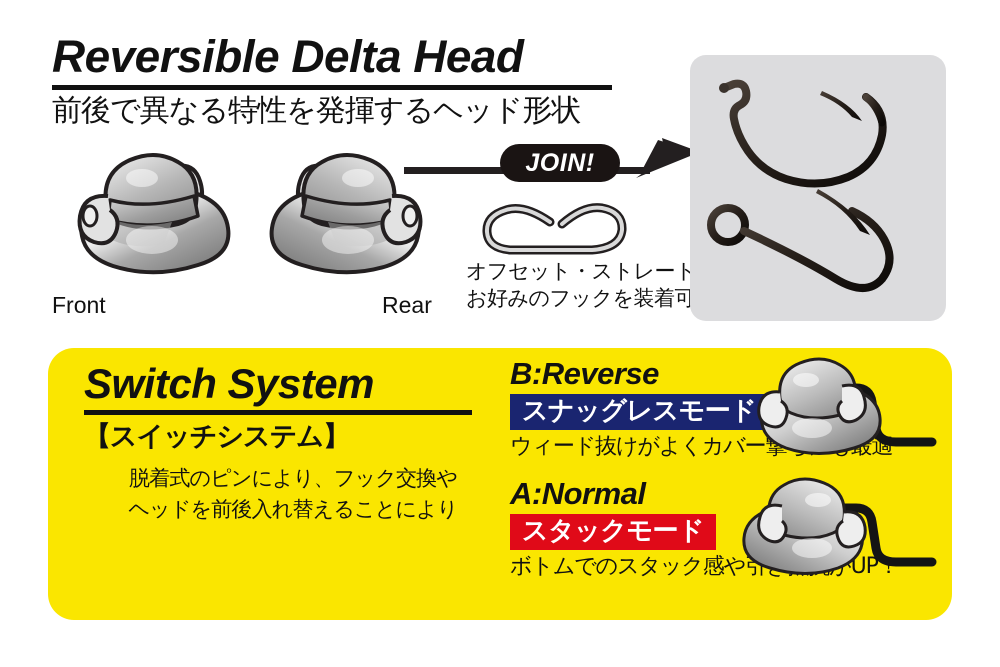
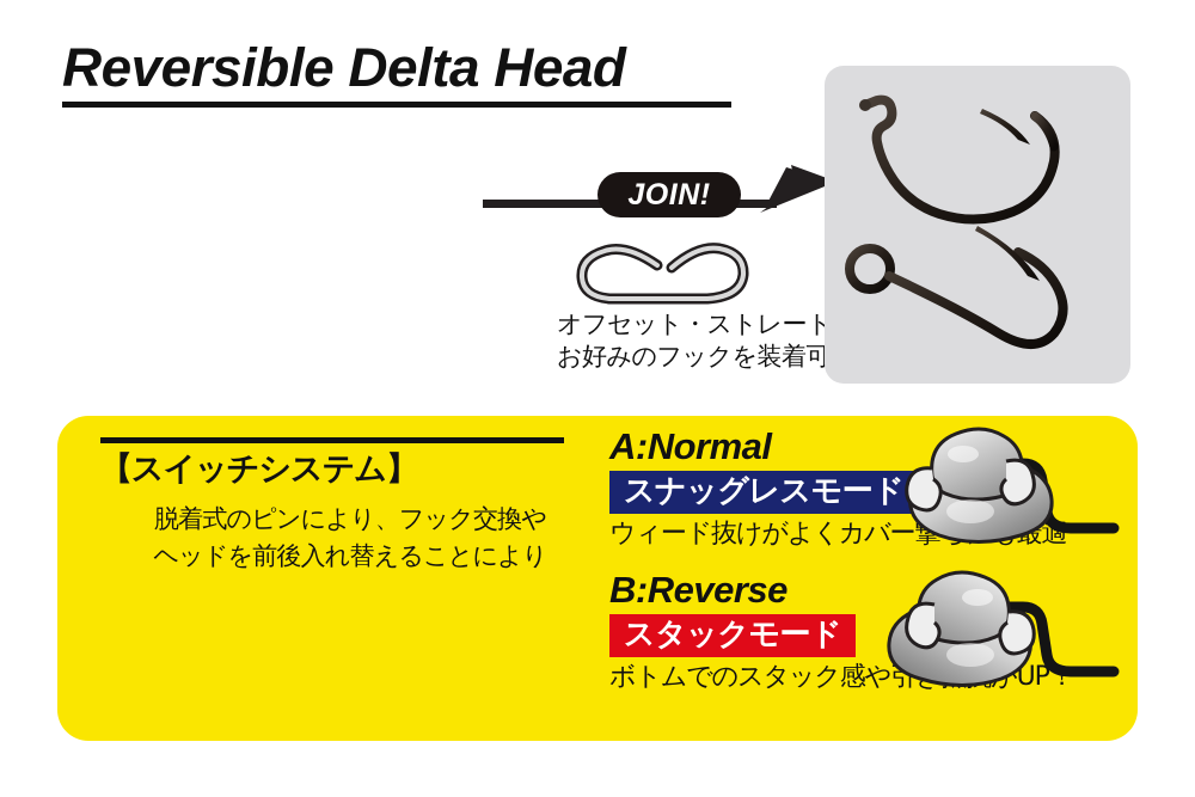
  Reversible Delta Head
- 前後で異なる特性を発揮するヘッド形状
- Front
- Rear
  JOIN!
  オフセット・ストレート
  お好みのフックを装着可
- Switch System
  【スイッチシステム】
  脱着式のピンにより、フック交換や
  ヘッドを前後入れ替えることにより
- B:Reverse
+ A:Normal
  スナッグレスモード
  ウィード抜けがよくカバー撃適
- A:Normal
+ B:Reverse
  スタックモード
  ボトムでのスタック感や引UP！
